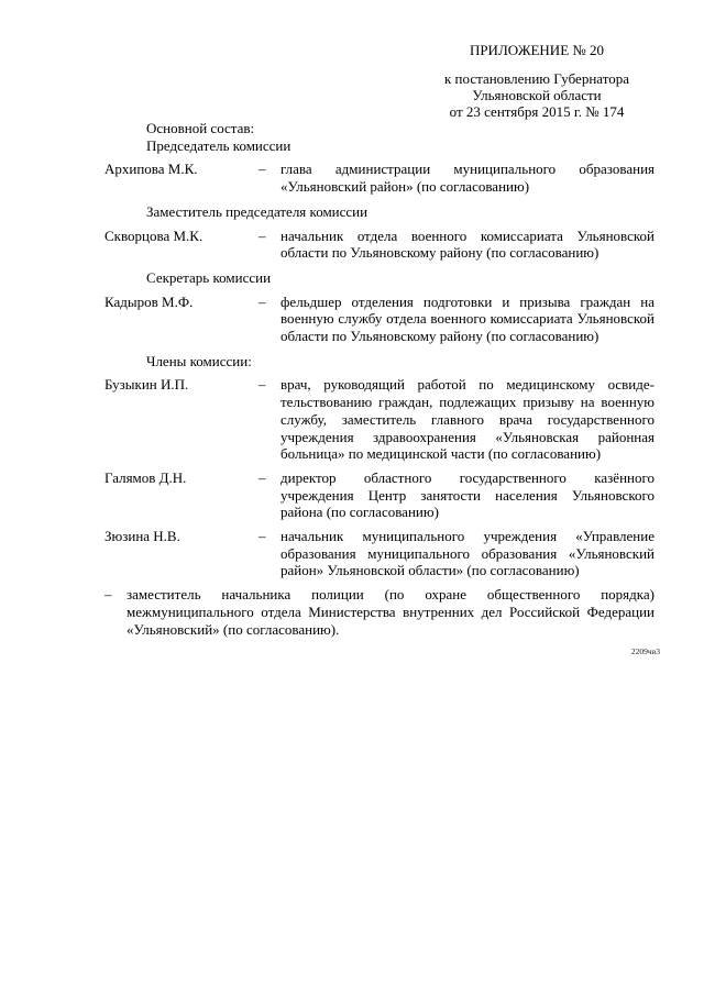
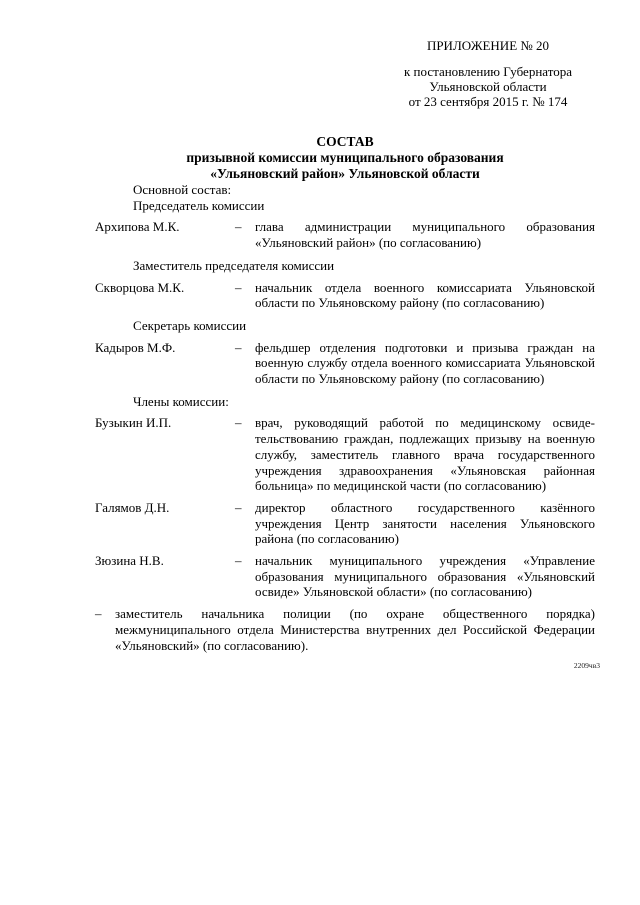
  ПРИЛОЖЕНИЕ № 20
  к постановлению Губернатора
  Ульяновской области
  от 23 сентября 2015 г. № 174
+ СОСТАВ
+ призывной комиссии муниципального образования
+ «Ульяновский район» Ульяновской области
  Основной состав:
  Председатель комиссии
  Архипова М.К.
  –
  глава администрации муниципального образования «Ульяновский район» (по согласованию)
  Заместитель председателя комиссии
  Скворцова М.К.
  –
  начальник отдела военного комиссариата Ульяновской области по Ульяновскому району (по согласованию)
  Секретарь комиссии
  Кадыров М.Ф.
  –
  фельдшер отделения подготовки и призыва граждан на военную службу отдела военного комиссариата Ульяновской области по Ульяновскому району (по согласованию)
  Члены комиссии:
  Бузыкин И.П.
  –
  врач, руководящий работой по медицинскому освиде­тельствованию граждан, подлежащих призыву на военную службу, заместитель главного врача госу­дарственного учреждения здравоохранения «Ульянов­ская районная больница» по медицинской части (по согласованию)
  Галямов Д.Н.
  –
  директор областного государственного казённого учреждения Центр занятости населения Ульяновского района (по согласованию)
  Зюзина Н.В.
  –
- начальник муниципального учреждения «Управление образования муниципального образования «Ульянов­ский район» Ульяновской области» (по согласованию)
+ начальник муниципального учреждения «Управление образования муниципального образования «Ульянов­ский освиде» Ульяновской области» (по согласованию)
  –
  заместитель начальника полиции (по охране обще­ственного порядка) межмуниципального отдела Министерства внутренних дел Российской Федерации «Ульяновский» (по согласованию).
  2209чв3
